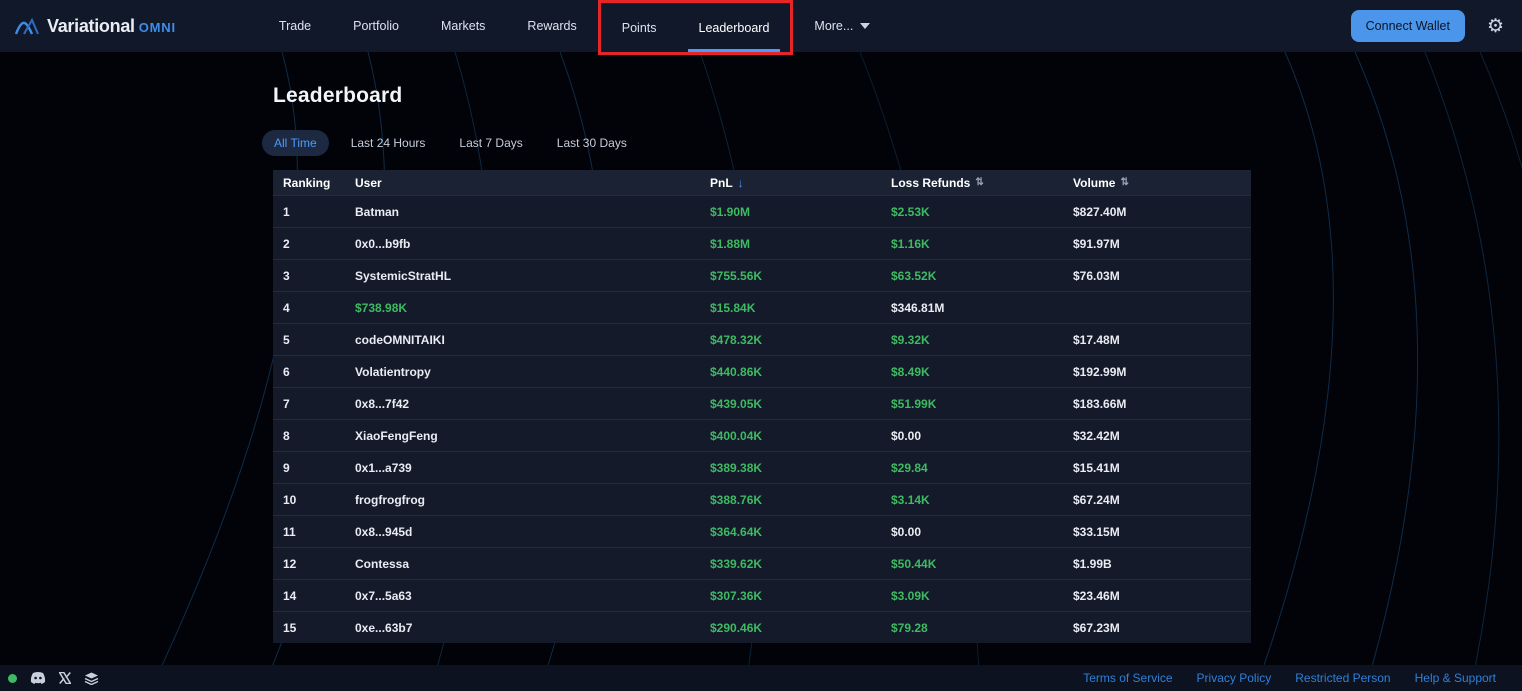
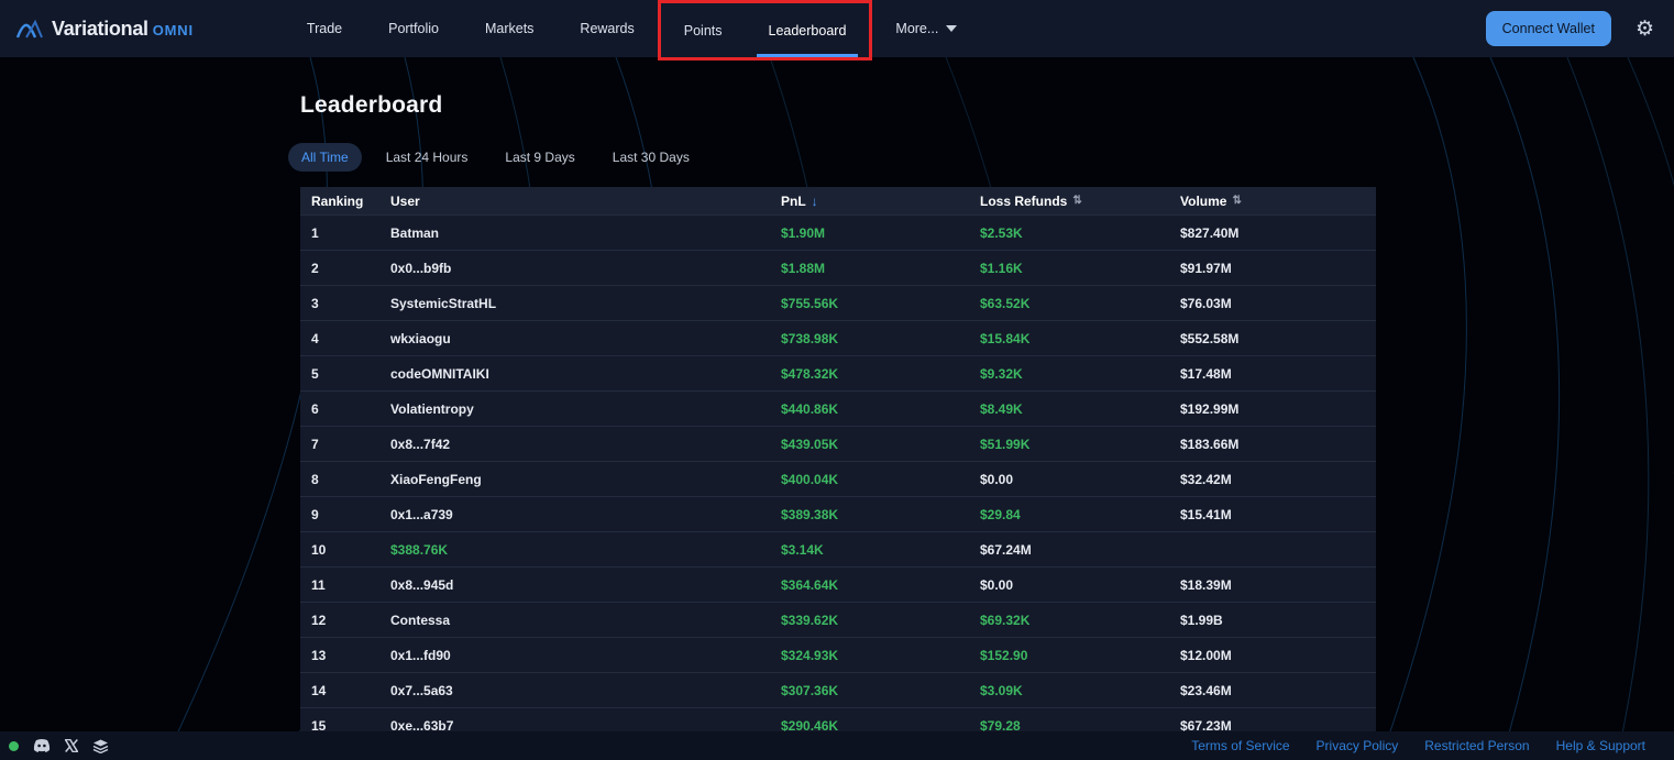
  Variational
  OMNI
  Trade
  Portfolio
  Markets
  Rewards
  Points
  Leaderboard
  More...
  Connect Wallet
  ⚙
  Leaderboard
  All Time
  Last 24 Hours
- Last 7 Days
+ Last 9 Days
  Last 30 Days
  Ranking
  User
  PnL
  ↓
  Loss Refunds
  ⇅
  Volume
  ⇅
  1
  Batman
  $1.90M
  $2.53K
  $827.40M
  2
  0x0...b9fb
  $1.88M
  $1.16K
  $91.97M
  3
  SystemicStratHL
  $755.56K
  $63.52K
  $76.03M
  4
+ wkxiaogu
  $738.98K
  $15.84K
- $346.81M
+ $552.58M
  5
  codeOMNITAIKI
  $478.32K
  $9.32K
  $17.48M
  6
  Volatientropy
  $440.86K
  $8.49K
  $192.99M
  7
  0x8...7f42
  $439.05K
  $51.99K
  $183.66M
  8
  XiaoFengFeng
  $400.04K
  $0.00
  $32.42M
  9
  0x1...a739
  $389.38K
  $29.84
  $15.41M
  10
- frogfrogfrog
  $388.76K
  $3.14K
  $67.24M
  11
  0x8...945d
  $364.64K
  $0.00
- $33.15M
+ $18.39M
  12
  Contessa
  $339.62K
- $50.44K
+ $69.32K
  $1.99B
+ 13
+ 0x1...fd90
+ $324.93K
+ $152.90
+ $12.00M
  14
  0x7...5a63
  $307.36K
  $3.09K
  $23.46M
  15
  0xe...63b7
  $290.46K
  $79.28
  $67.23M
  Terms of Service
  Privacy Policy
  Restricted Person
  Help & Support
